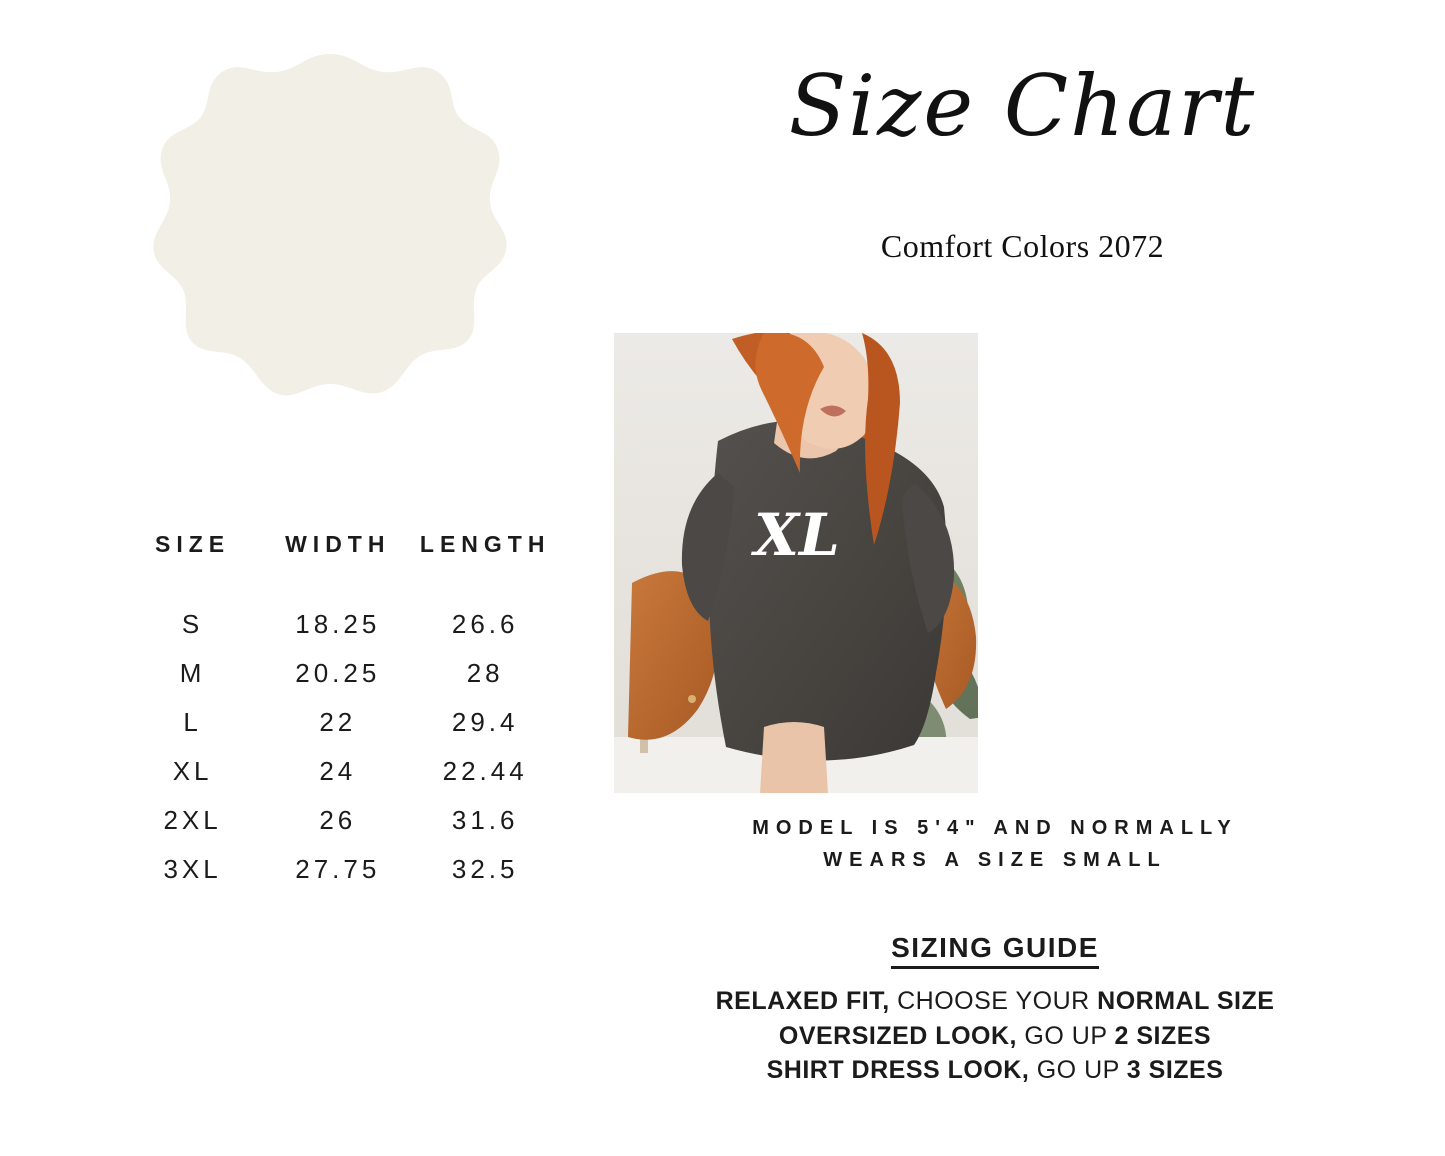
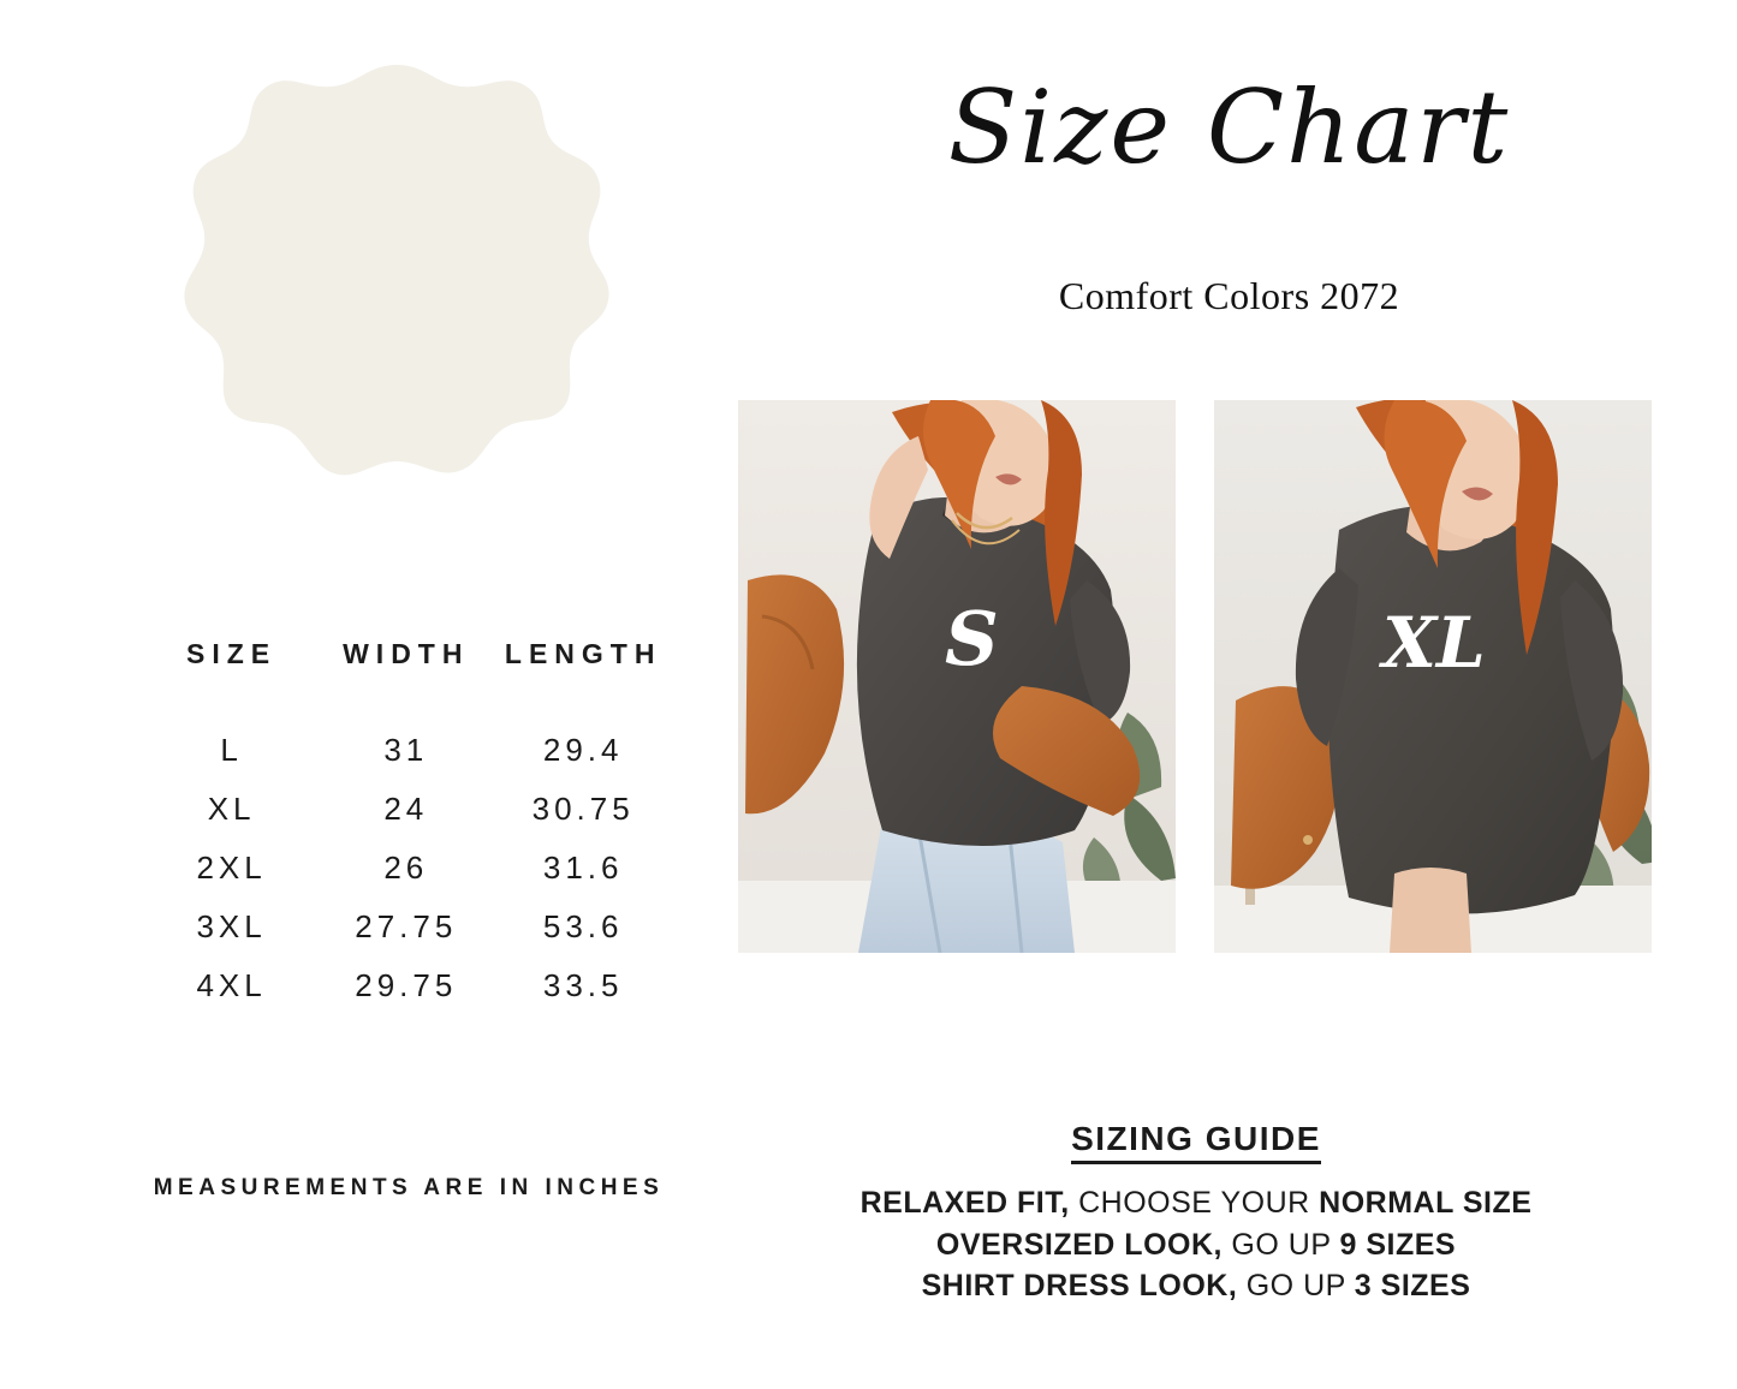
  SIZE	WIDTH	LENGTH
- S	18.25	26.6
- M	20.25	28
- L	22	29.4
+ L	31	29.4
- XL	24	22.44
+ XL	24	30.75
  2XL	26	31.6
- 3XL	27.75	32.5
+ 3XL	27.75	53.6
+ 4XL	29.75	33.5
+ MEASUREMENTS ARE IN INCHES
  Size Chart
  Comfort Colors 2072
+ S
  XL
- MODEL IS 5'4" AND NORMALLY
- WEARS A SIZE SMALL
  SIZING GUIDE
  RELAXED FIT, CHOOSE YOUR NORMAL SIZE
- OVERSIZED LOOK, GO UP 2 SIZES
+ OVERSIZED LOOK, GO UP 9 SIZES
  SHIRT DRESS LOOK, GO UP 3 SIZES
